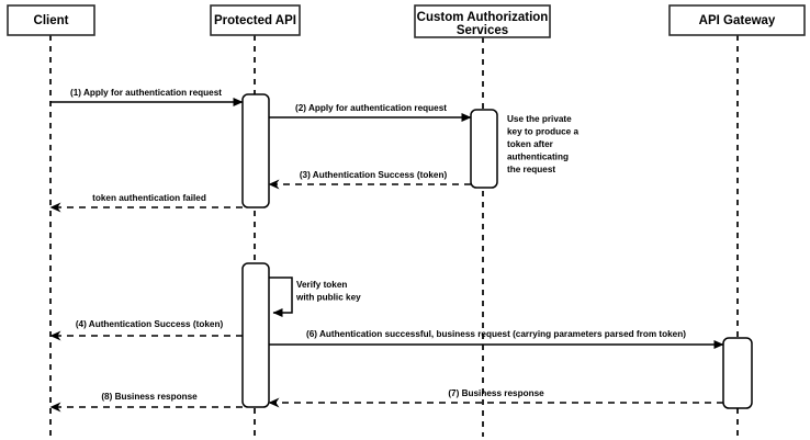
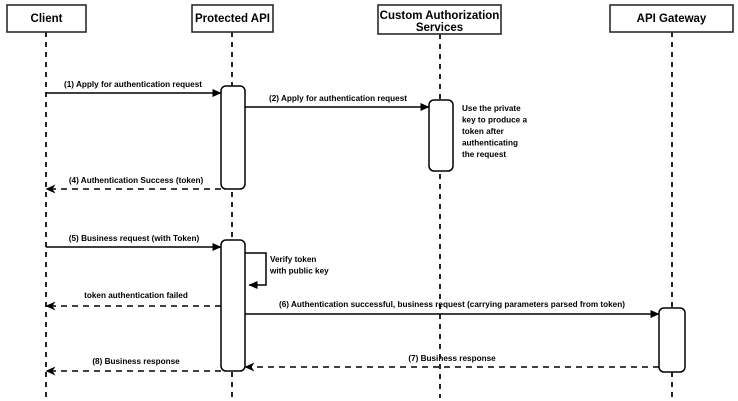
  Client
  Protected API
  Custom Authorization Services
  API Gateway
  (1) Apply for authentication request
  (2) Apply for authentication request
- (3) Authentication Success (token)
- token authentication failed
+ (4) Authentication Success (token)
+ (5) Business request (with Token)
- (4) Authentication Success (token)
+ token authentication failed
  (6) Authentication successful, business request (carrying parameters parsed from token)
  (7) Business response
  (8) Business response
  Verify token with public key
  Use the private key to produce a token after authenticating the request
